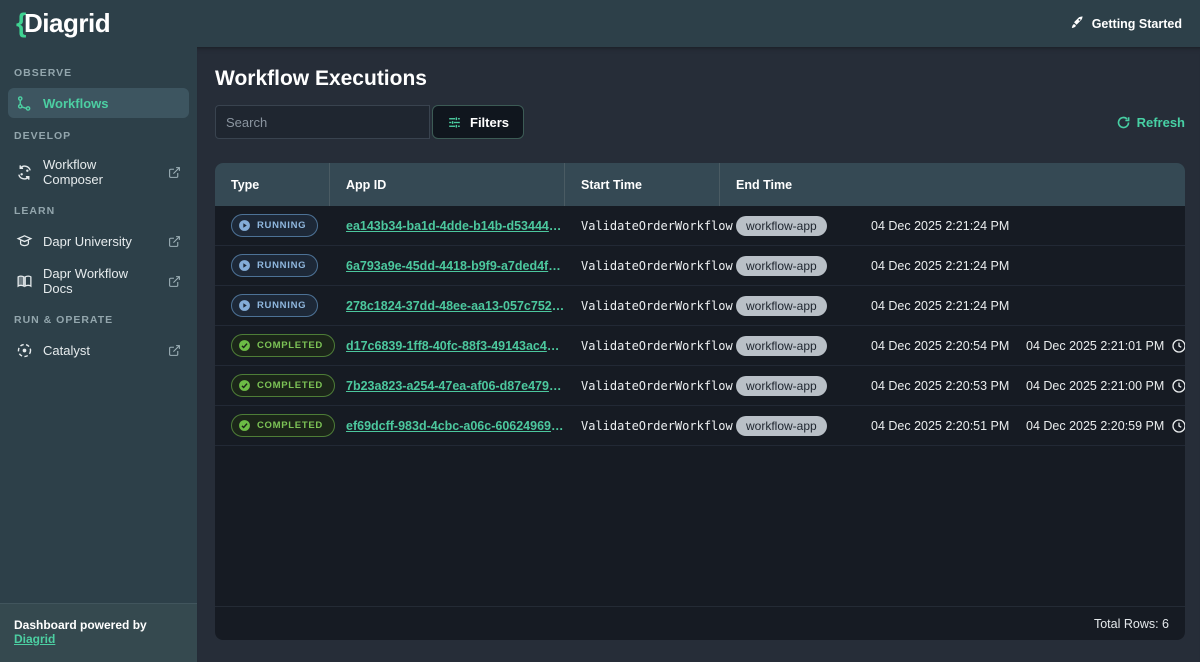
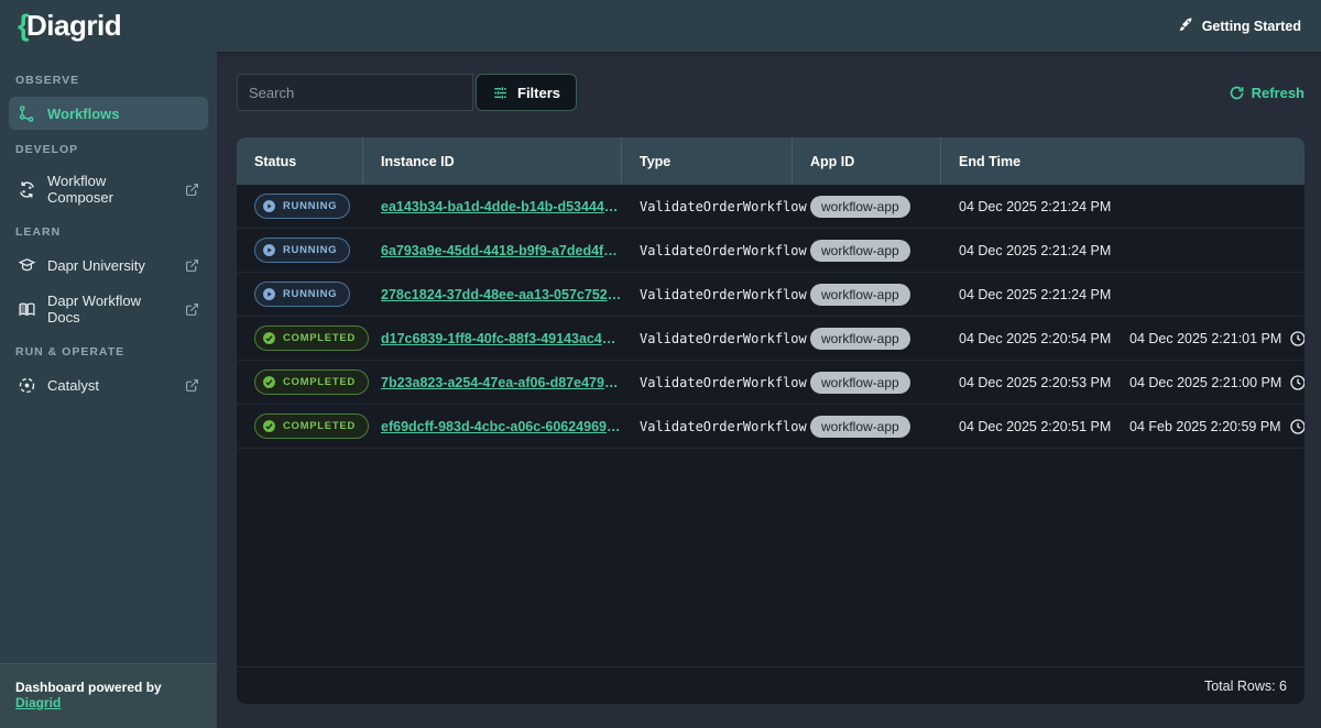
  {
  Diagrid
  Getting Started
  OBSERVE
  Workflows
  DEVELOP
  Workflow Composer
  LEARN
  Dapr University
  Dapr Workflow Docs
  RUN & OPERATE
  Catalyst
  Dashboard powered by Diagrid
- Workflow Executions
  Search
  Filters
  Refresh
+ Status
+ Instance ID
  Type
  App ID
- Start Time
  End Time
  RUNNING
  ea143b34-ba1d-4dde-b14b-d5344486
  ValidateOrderWorkflow
  workflow-app
  04 Dec 2025 2:21:24 PM
  RUNNING
  6a793a9e-45dd-4418-b9f9-a7ded4f10
  ValidateOrderWorkflow
  workflow-app
  04 Dec 2025 2:21:24 PM
  RUNNING
  278c1824-37dd-48ee-aa13-057c7525a
  ValidateOrderWorkflow
  workflow-app
  04 Dec 2025 2:21:24 PM
  COMPLETED
  d17c6839-1ff8-40fc-88f3-49143ac4720
  ValidateOrderWorkflow
  workflow-app
  04 Dec 2025 2:20:54 PM
  04 Dec 2025 2:21:01 PM
  COMPLETED
  7b23a823-a254-47ea-af06-d87e479d9
  ValidateOrderWorkflow
  workflow-app
  04 Dec 2025 2:20:53 PM
  04 Dec 2025 2:21:00 PM
  COMPLETED
  ef69dcff-983d-4cbc-a06c-606249699b
  ValidateOrderWorkflow
  workflow-app
  04 Dec 2025 2:20:51 PM
- 04 Dec 2025 2:20:59 PM
+ 04 Feb 2025 2:20:59 PM
  Total Rows: 6
